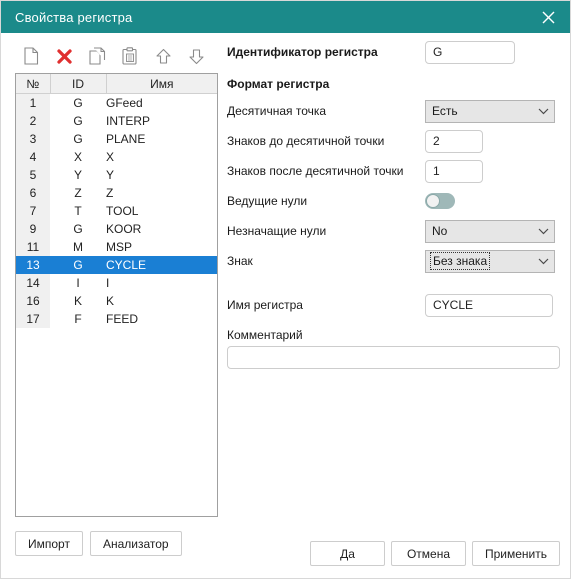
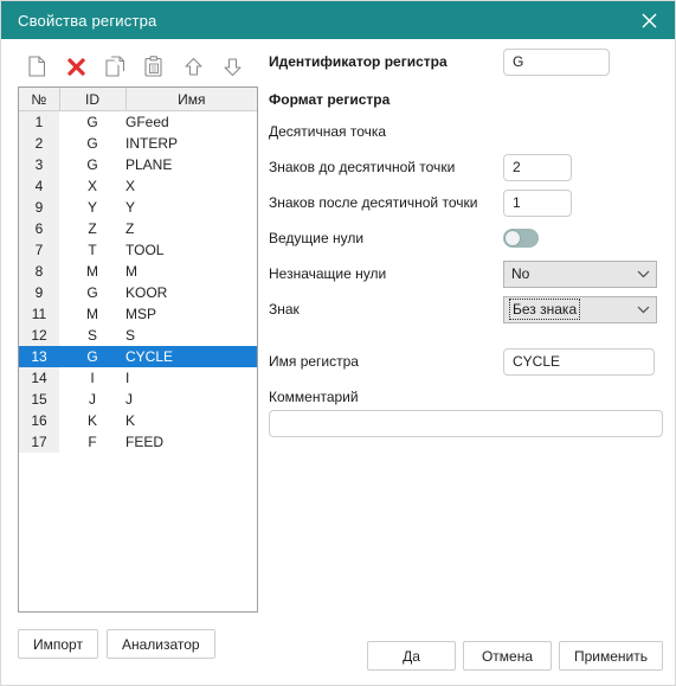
  Свойства регистра
  №	ID	Имя
  1	G	GFeed
  2	G	INTERP
  3	G	PLANE
  4	X	X
- 5	Y	Y
+ 9	Y	Y
  6	Z	Z
  7	T	TOOL
+ 8	M	M
  9	G	KOOR
  11	M	MSP
+ 12	S	S
  13	G	CYCLE
  14	I	I
+ 15	J	J
  16	K	K
  17	F	FEED
  Импорт
  Анализатор
  Идентификатор регистра
  G
  Формат регистра
  Десятичная точка
- Есть
  Знаков до десятичной точки
  2
  Знаков после десятичной точки
  1
  Ведущие нули
  Незначащие нули
  No
  Знак
  Без знака
  Имя регистра
  CYCLE
  Комментарий
  Да
  Отмена
  Применить
